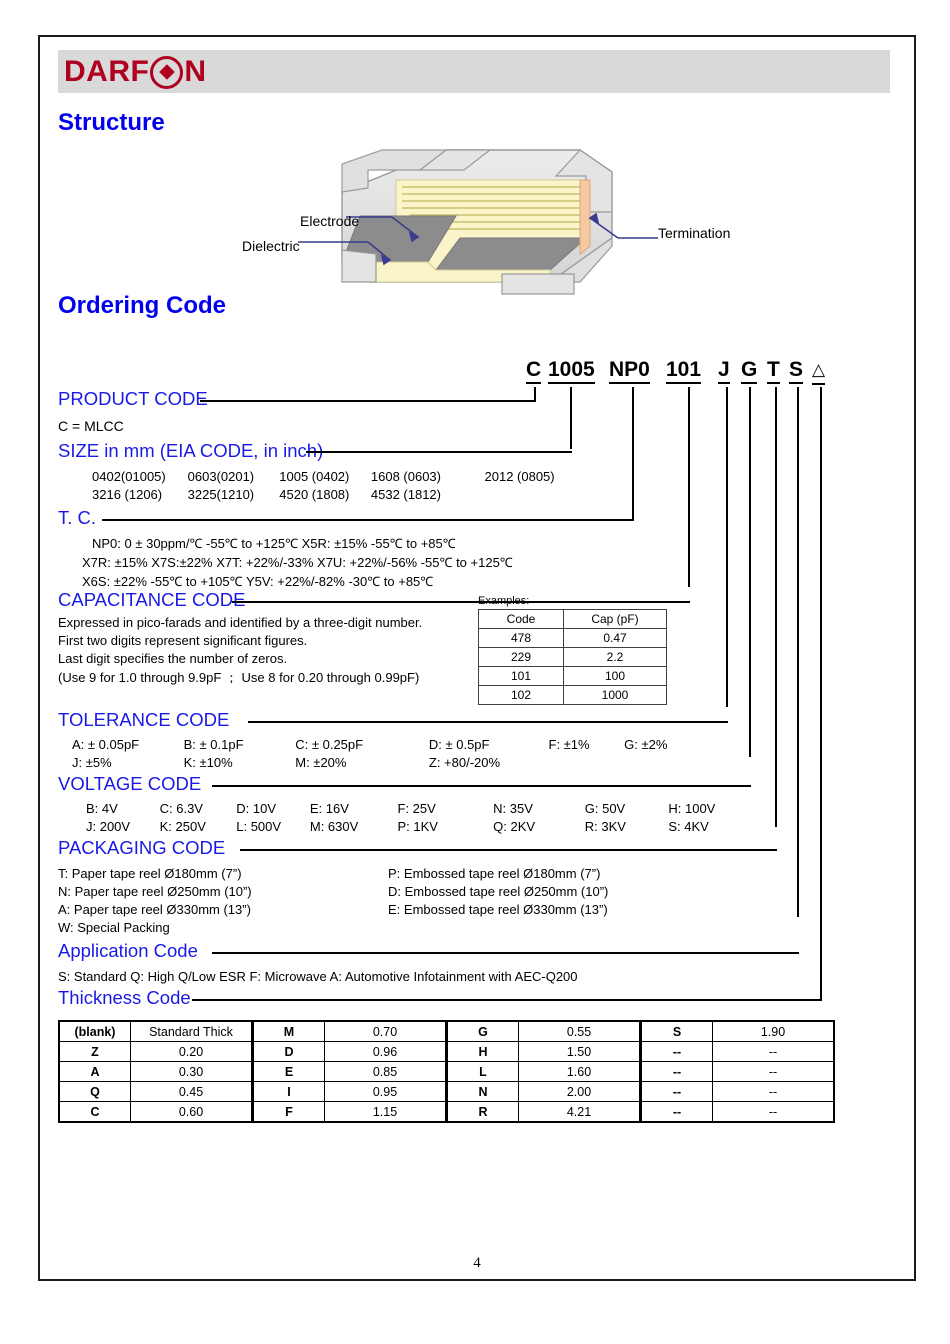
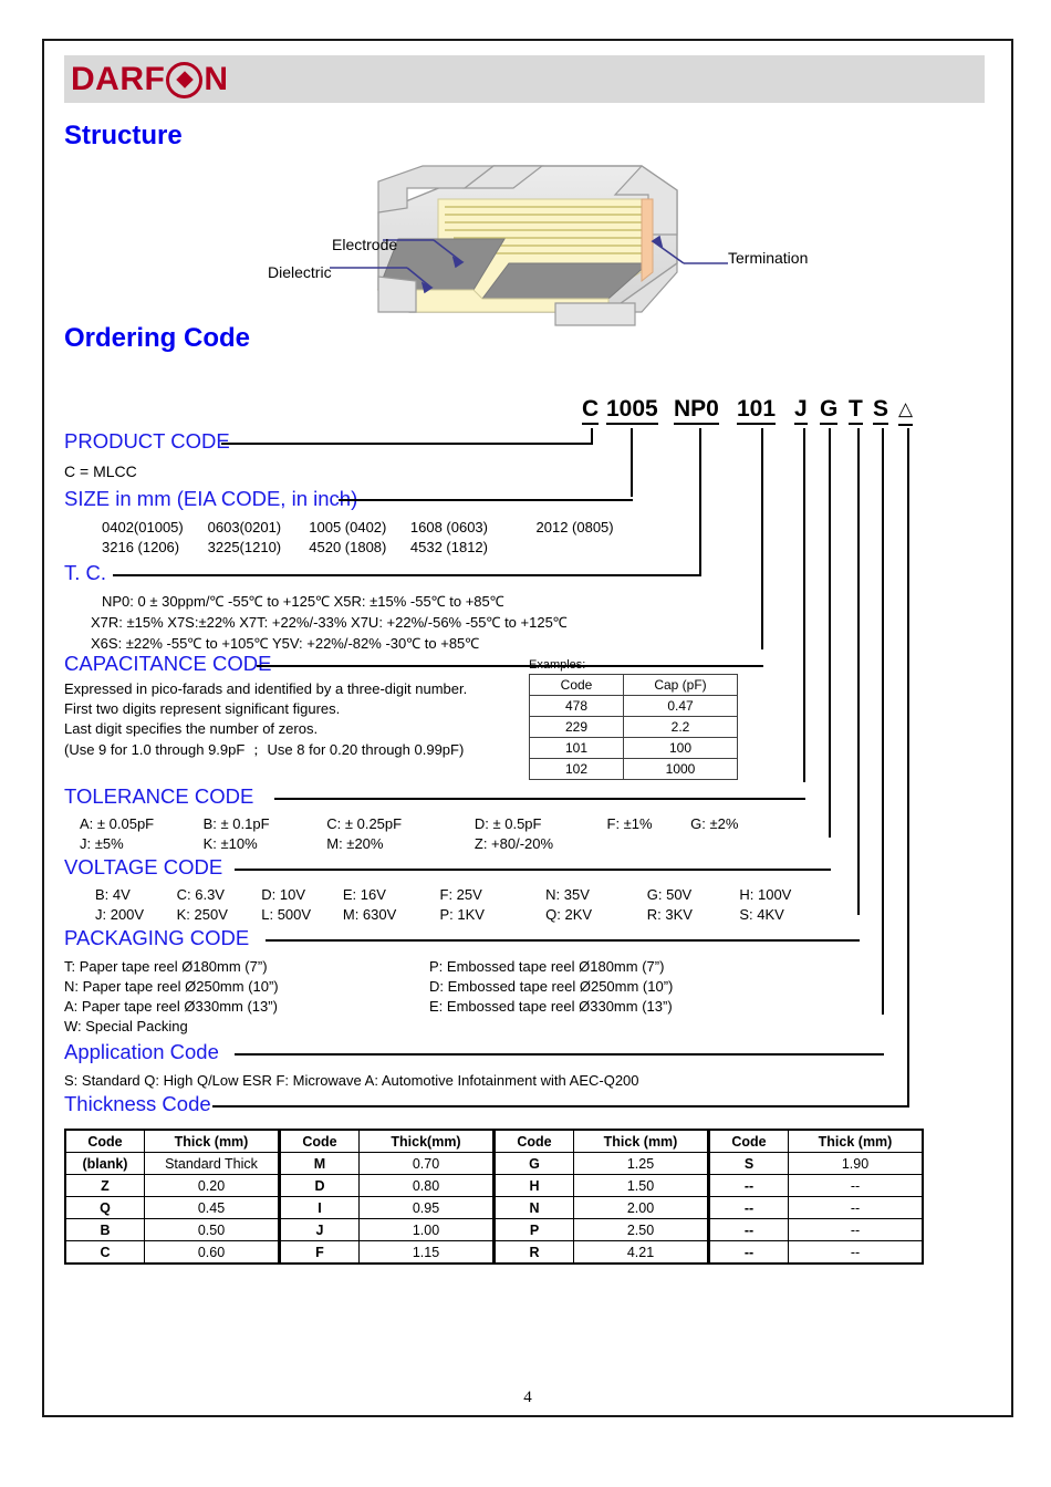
  DARF
  N
  Structure
  Electrode
  Dielectric
  Termination
  Ordering Code
  C
  1005
  NP0
  101
  J
  G
  T
  S
  △
  PRODUCT CODE
  C = MLCC
  SIZE in mm (EIA CODE, in inch)
  0402(01005) 0603(0201) 1005 (0402) 1608 (0603) 2012 (0805)
  3216 (1206) 3225(1210) 4520 (1808) 4532 (1812)
  T. C.
  NP0: 0 ± 30ppm/℃ -55℃ to +125℃ X5R: ±15% -55℃ to +85℃
  X7R: ±15% X7S:±22% X7T: +22%/-33% X7U: +22%/-56% -55℃ to +125℃
  X6S: ±22% -55℃ to +105℃ Y5V: +22%/-82% -30℃ to +85℃
  CAPACITANCE CODE
  Expressed in pico-farads and identified by a three-digit number.
  First two digits represent significant figures.
  Last digit specifies the number of zeros.
  (Use 9 for 1.0 through 9.9pF ； Use 8 for 0.20 through 0.99pF)
  Examples:
  Code	Cap (pF)
  478	0.47
  229	2.2
  101	100
  102	1000
  TOLERANCE CODE
  A: ± 0.05pF B: ± 0.1pF C: ± 0.25pF D: ± 0.5pF F: ±1% G: ±2%
  J: ±5% K: ±10% M: ±20% Z: +80/-20%
  VOLTAGE CODE
  B: 4V C: 6.3V D: 10V E: 16V F: 25V N: 35V G: 50V H: 100V
  J: 200V K: 250V L: 500V M: 630V P: 1KV Q: 2KV R: 3KV S: 4KV
  PACKAGING CODE
  T: Paper tape reel Ø180mm (7”)
  N: Paper tape reel Ø250mm (10”)
  A: Paper tape reel Ø330mm (13”)
  W: Special Packing
  P: Embossed tape reel Ø180mm (7”)
  D: Embossed tape reel Ø250mm (10”)
  E: Embossed tape reel Ø330mm (13”)
  Application Code
  S: Standard Q: High Q/Low ESR F: Microwave A: Automotive Infotainment with AEC-Q200
  Thickness Code
+ Code	Thick (mm)	Code	Thick(mm)	Code	Thick (mm)	Code	Thick (mm)
- (blank)	Standard Thick	M	0.70	G	0.55	S	1.90
+ (blank)	Standard Thick	M	0.70	G	1.25	S	1.90
- Z	0.20	D	0.96	H	1.50	--	--
+ Z	0.20	D	0.80	H	1.50	--	--
- A	0.30	E	0.85	L	1.60	--	--
  Q	0.45	I	0.95	N	2.00	--	--
+ B	0.50	J	1.00	P	2.50	--	--
  C	0.60	F	1.15	R	4.21	--	--
  4
